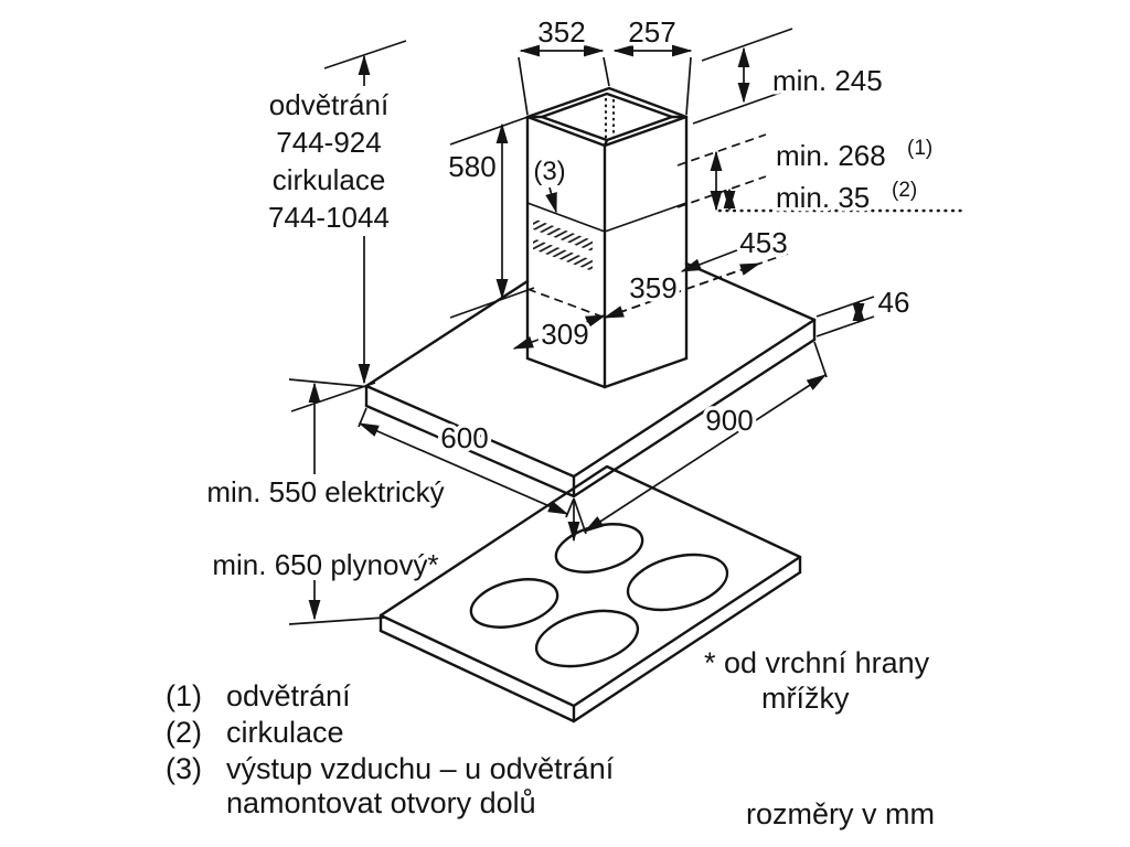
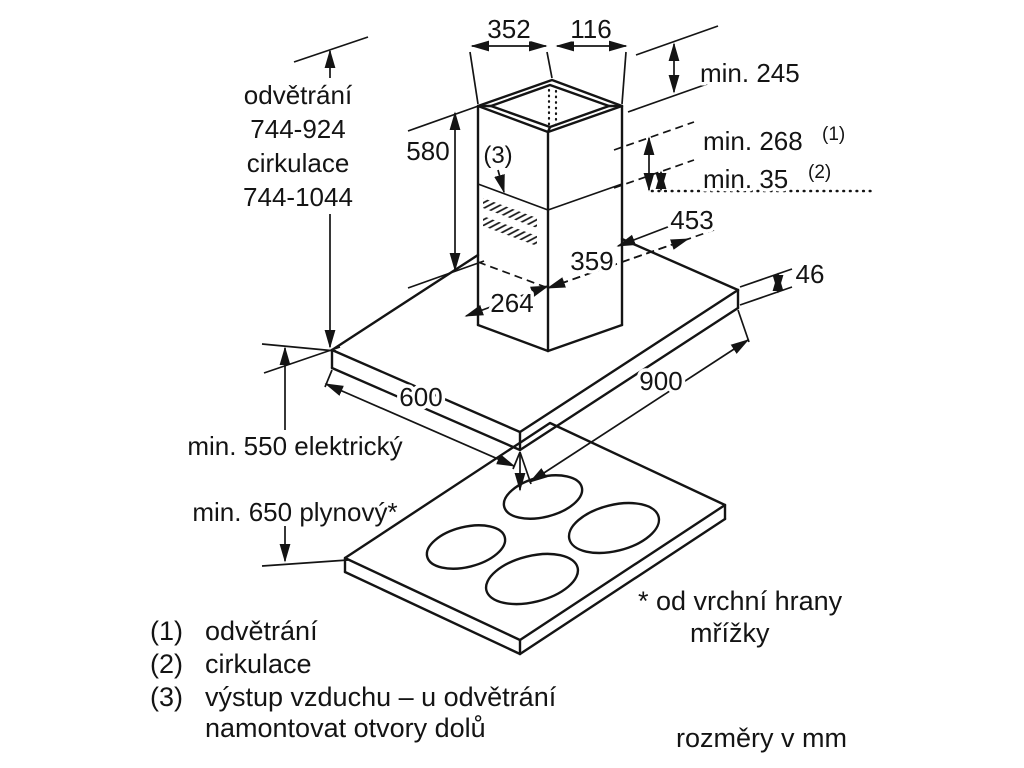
  352
- 257
+ 116
  min. 245
  odvětrání
  744-924
  cirkulace
  744-1044
  580
  (3)
  min. 268
  (1)
  min. 35
  (2)
  453
  359
- 309
+ 264
  46
  600
  900
  min. 550 elektrický
  min. 650 plynový*
  (1)
  odvětrání
  (2)
  cirkulace
  (3)
  výstup vzduchu – u odvětrání
  namontovat otvory dolů
  * od vrchní hrany
  mřížky
  rozměry v mm
